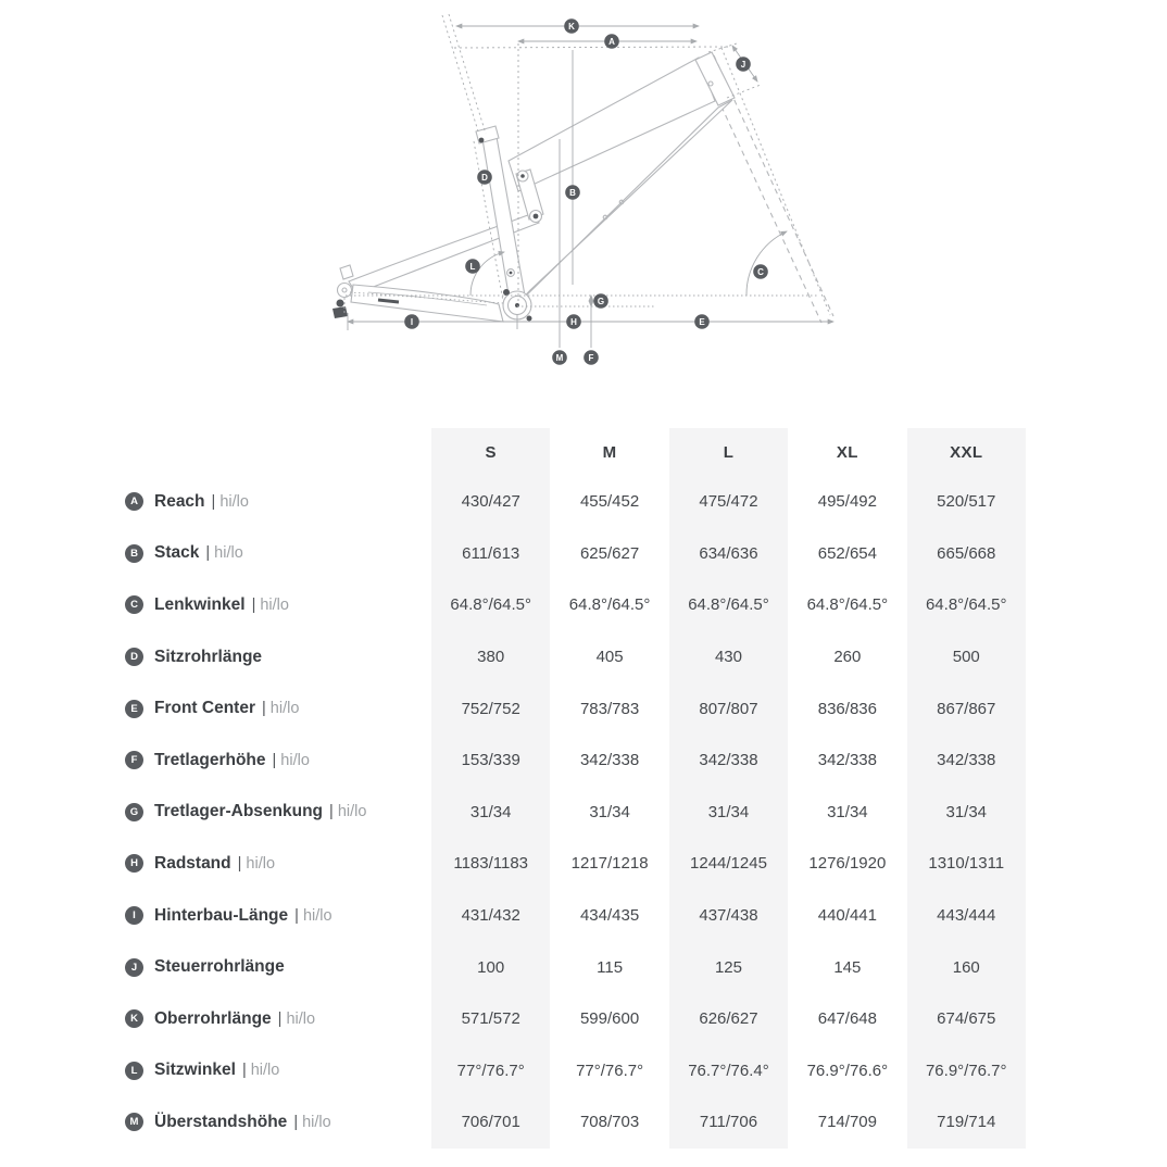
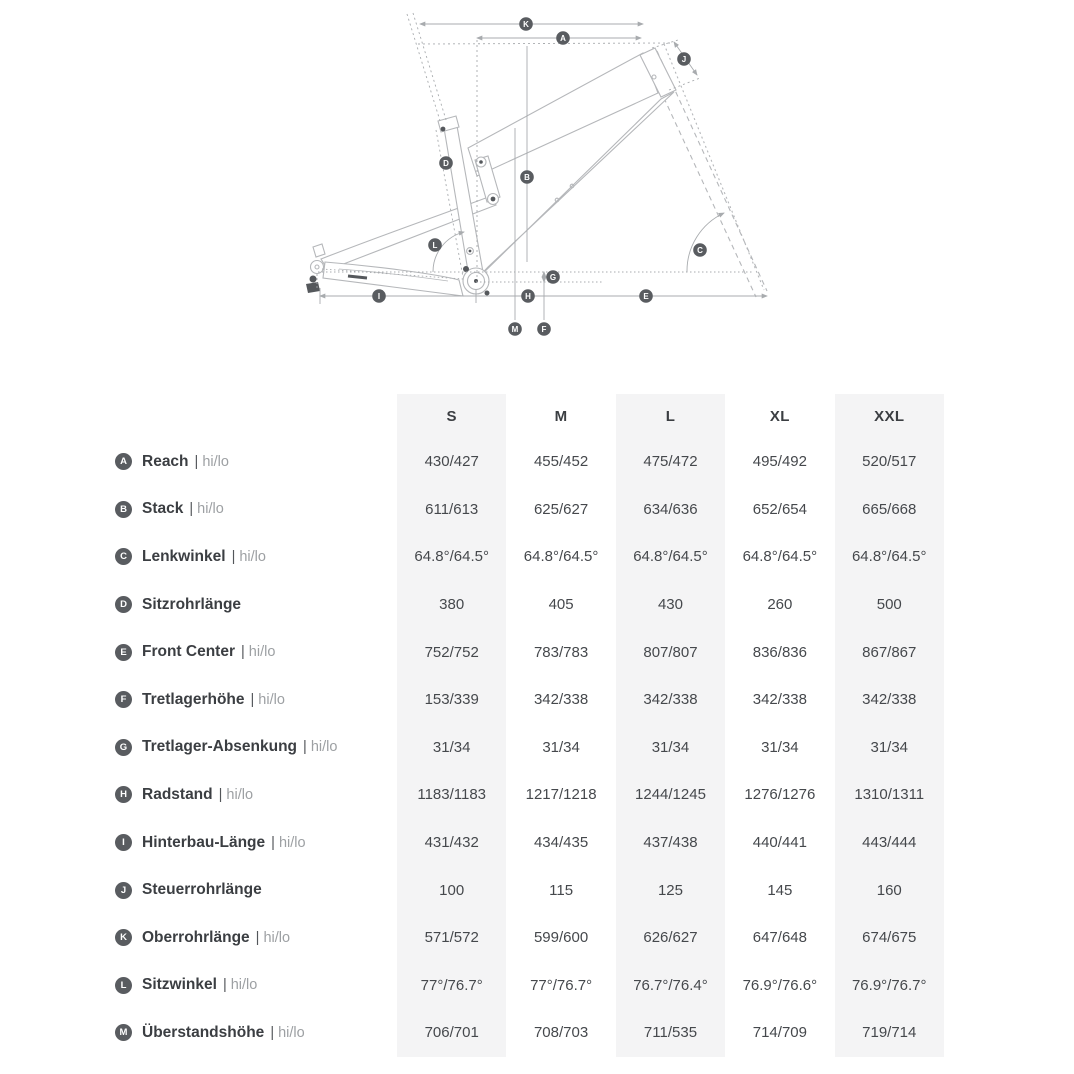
  A
  B
  C
  D
  E
  F
  G
  H
  I
  J
  K
  L
  M
  S
  M
  L
  XL
  XXL
  A
  Reach
  |
  hi/lo
  430/427
  455/452
  475/472
  495/492
  520/517
  B
  Stack
  |
  hi/lo
  611/613
  625/627
  634/636
  652/654
  665/668
  C
  Lenkwinkel
  |
  hi/lo
  64.8°/64.5°
  64.8°/64.5°
  64.8°/64.5°
  64.8°/64.5°
  64.8°/64.5°
  D
  Sitzrohrlänge
  380
  405
  430
  260
  500
  E
  Front Center
  |
  hi/lo
  752/752
  783/783
  807/807
  836/836
  867/867
  F
  Tretlagerhöhe
  |
  hi/lo
  153/339
  342/338
  342/338
  342/338
  342/338
  G
  Tretlager-Absenkung
  |
  hi/lo
  31/34
  31/34
  31/34
  31/34
  31/34
  H
  Radstand
  |
  hi/lo
  1183/1183
  1217/1218
  1244/1245
- 1276/1920
+ 1276/1276
  1310/1311
  I
  Hinterbau-Länge
  |
  hi/lo
  431/432
  434/435
  437/438
  440/441
  443/444
  J
  Steuerrohrlänge
  100
  115
  125
  145
  160
  K
  Oberrohrlänge
  |
  hi/lo
  571/572
  599/600
  626/627
  647/648
  674/675
  L
  Sitzwinkel
  |
  hi/lo
  77°/76.7°
  77°/76.7°
  76.7°/76.4°
  76.9°/76.6°
  76.9°/76.7°
  M
  Überstandshöhe
  |
  hi/lo
  706/701
  708/703
- 711/706
+ 711/535
  714/709
  719/714
